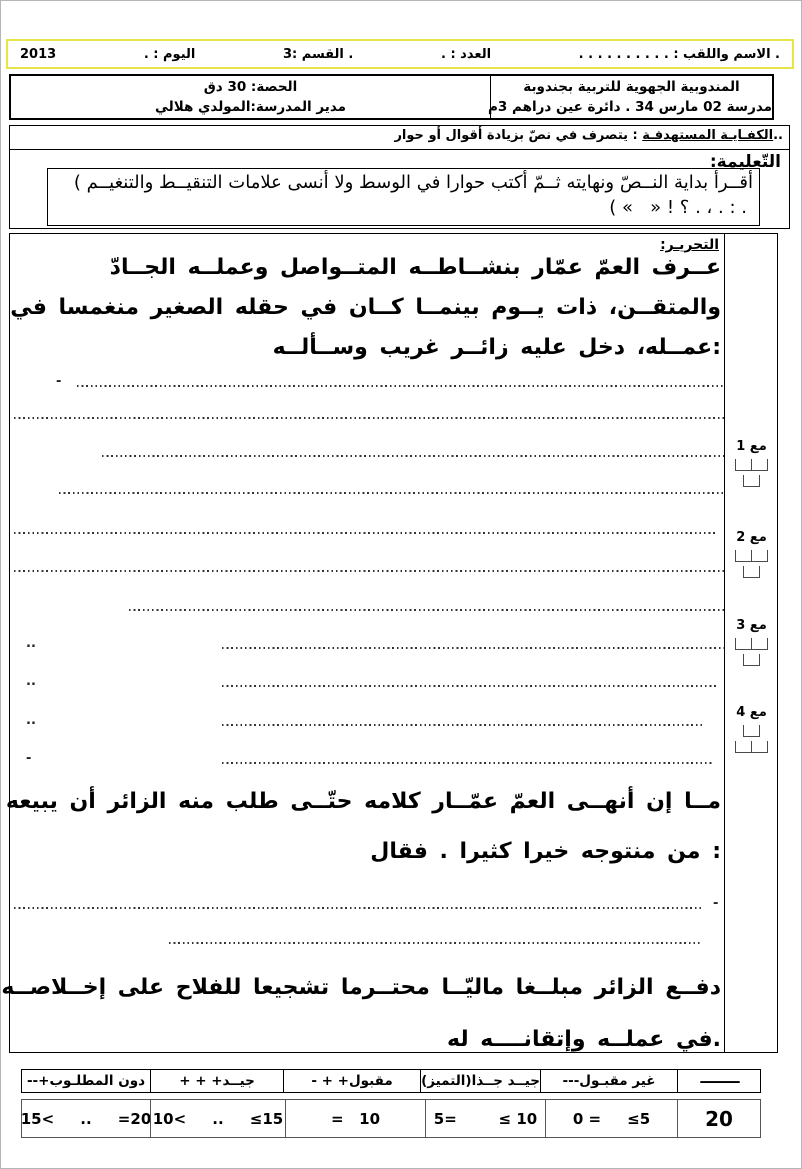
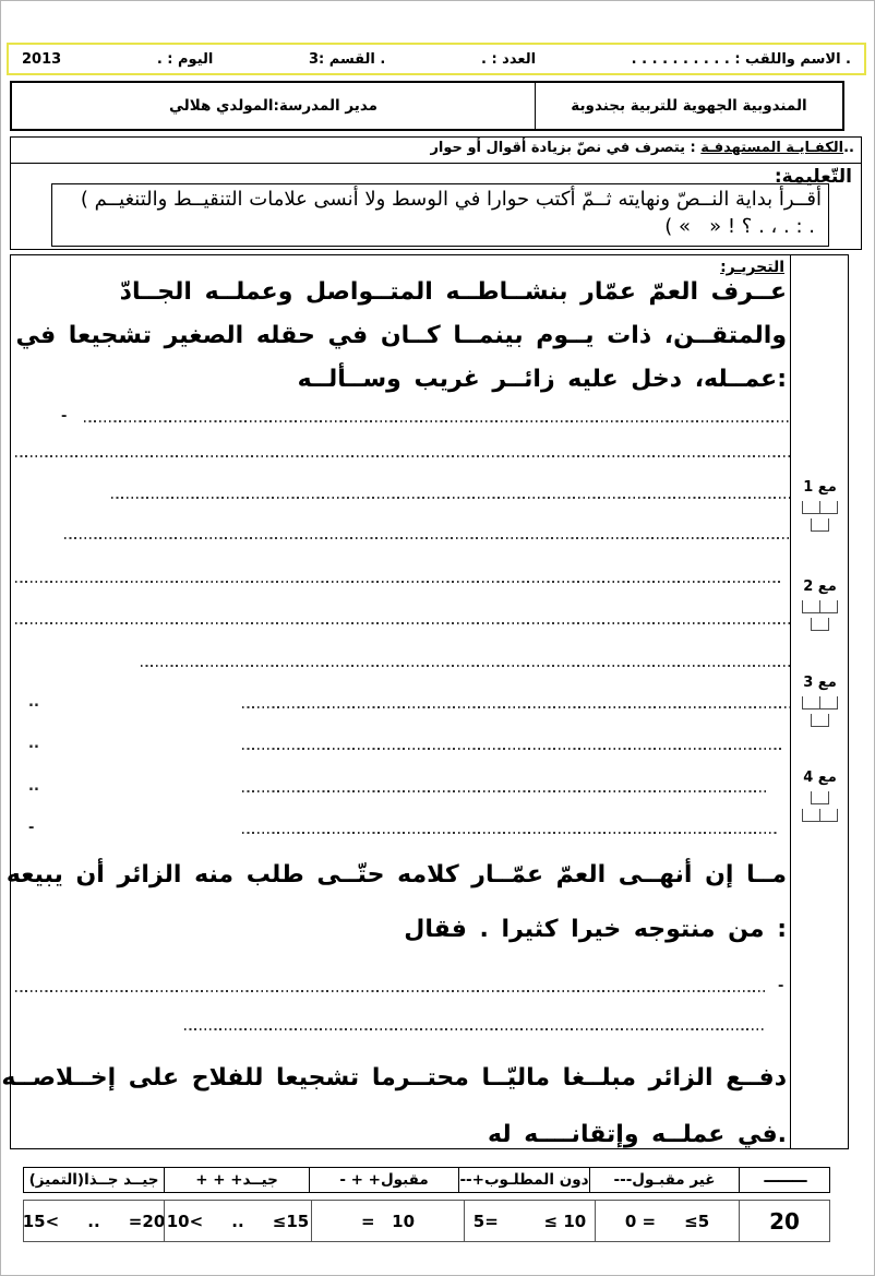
  . الاسم واللقب : . . . . . . . . . .
  العدد : .
  . القسم :3
  اليوم : .
  2013
  المندوبية الجهوية للتربية بجندوبة
- مدرسة 02 مارس 34 . دائرة عين دراهم 3م
- الحصة: 30 دق
  مدير المدرسة:المولدي هلالي
  ..الكفـايـة المستهدفـة : يتصرف في نصّ بزيادة أقوال أو حوار
  التّعليمة:
  أقــرأ بداية النــصّ ونهايته ثــمّ أكتب حوارا في الوسط ولا أنسى علامات التنقيــط والتنغيــم )
  ( « » ! ؟ . ، . : .
  التحريـر:
  عــرف العمّ عمّار بنشــاطــه المتــواصل وعملــه الجــادّ
- والمتقــن، ذات يــوم بينمــا كــان في حقله الصغير منغمسا في
+ والمتقــن، ذات يــوم بينمــا كــان في حقله الصغير تشجيعا في
  :عمــله، دخل عليه زائــر غريب وســألــه
  -
  ..
  ..
  ..
  -
  مــا إن أنهــى العمّ عمّــار كلامه حتّــى طلب منه الزائر أن يبيعه
  : من منتوجه خيرا كثيرا . فقال
  -
  دفــع الزائر مبلــغا ماليّــا محتــرما تشجيعا للفلاح على إخــلاصــه
  .في عملــه وإتقانــــه له
  مع 1
  مع 2
  مع 3
  مع 4
- دون المطلـوب+--
+ جيــد جــذا(التميز)
  جيــد+ + +
  مقبول+ + -
- جيــد جــذا(التميز)
+ دون المطلـوب+--
  غير مقبـول---
  ———
  15< .. =20
  10< .. ≤15
  = 10
  5= ≤ 10
  0 = ≤5
  20
